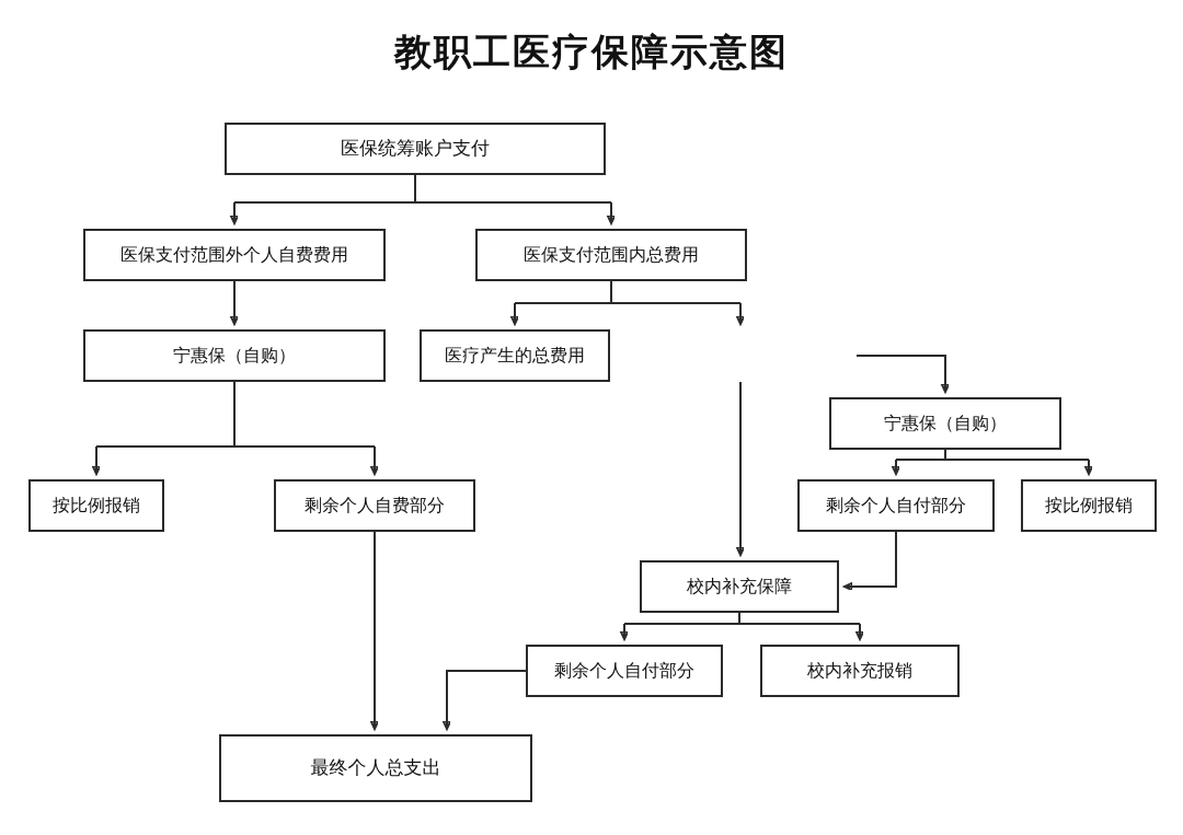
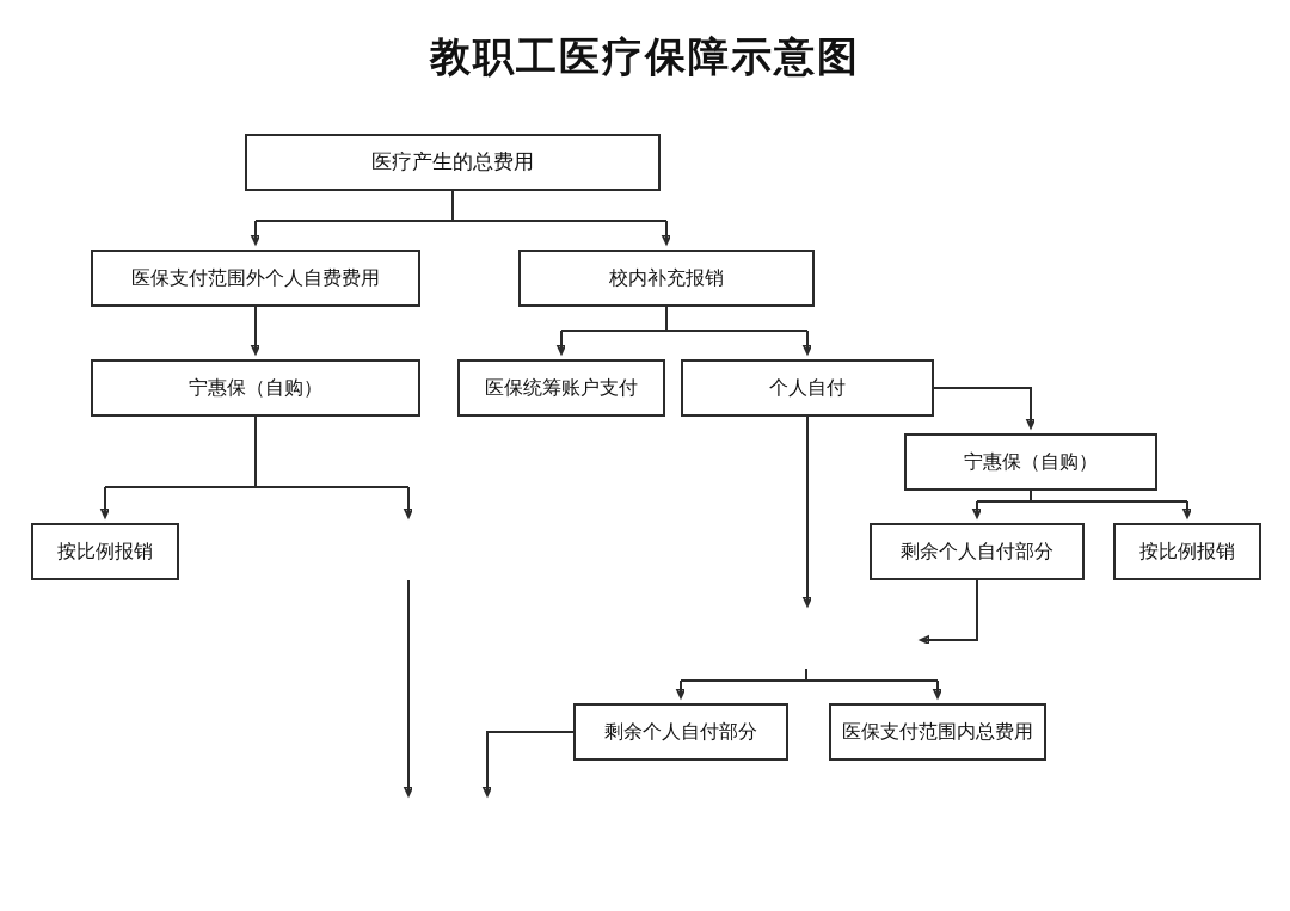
  教职工医疗保障示意图
- 医保统筹账户支付
+ 医疗产生的总费用
  医保支付范围外个人自费费用
- 医保支付范围内总费用
+ 校内补充报销
  宁惠保（自购）
- 医疗产生的总费用
+ 医保统筹账户支付
+ 个人自付
  宁惠保（自购）
  按比例报销
- 剩余个人自费部分
  剩余个人自付部分
  按比例报销
- 校内补充保障
  剩余个人自付部分
- 校内补充报销
+ 医保支付范围内总费用
- 最终个人总支出
